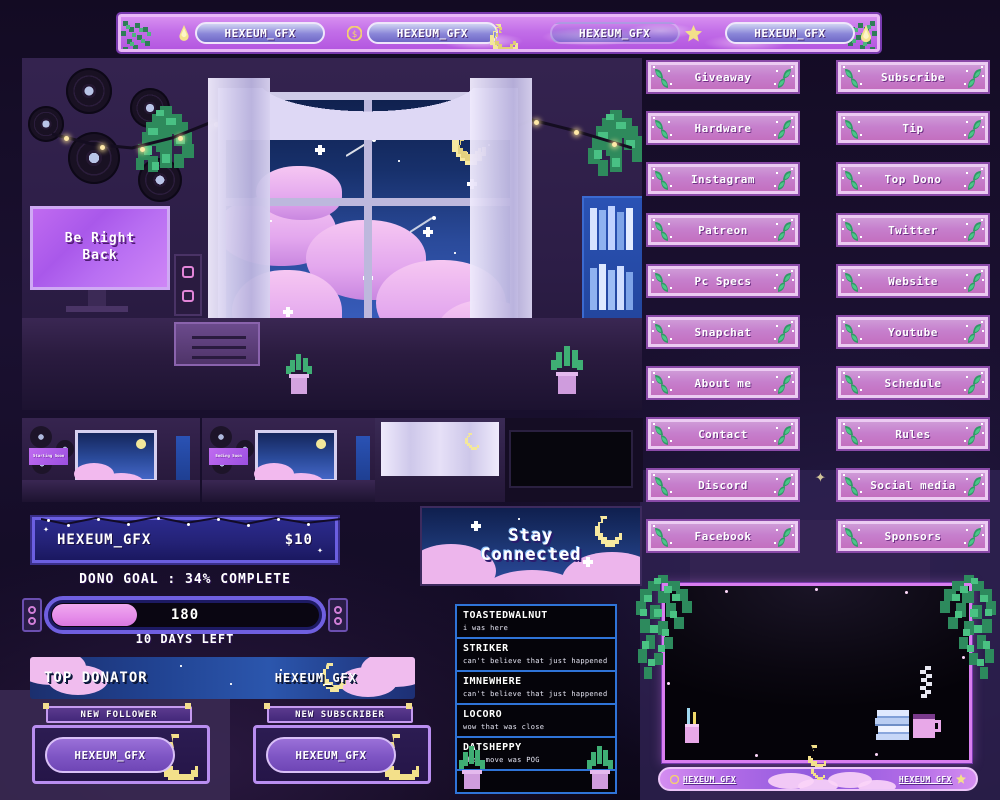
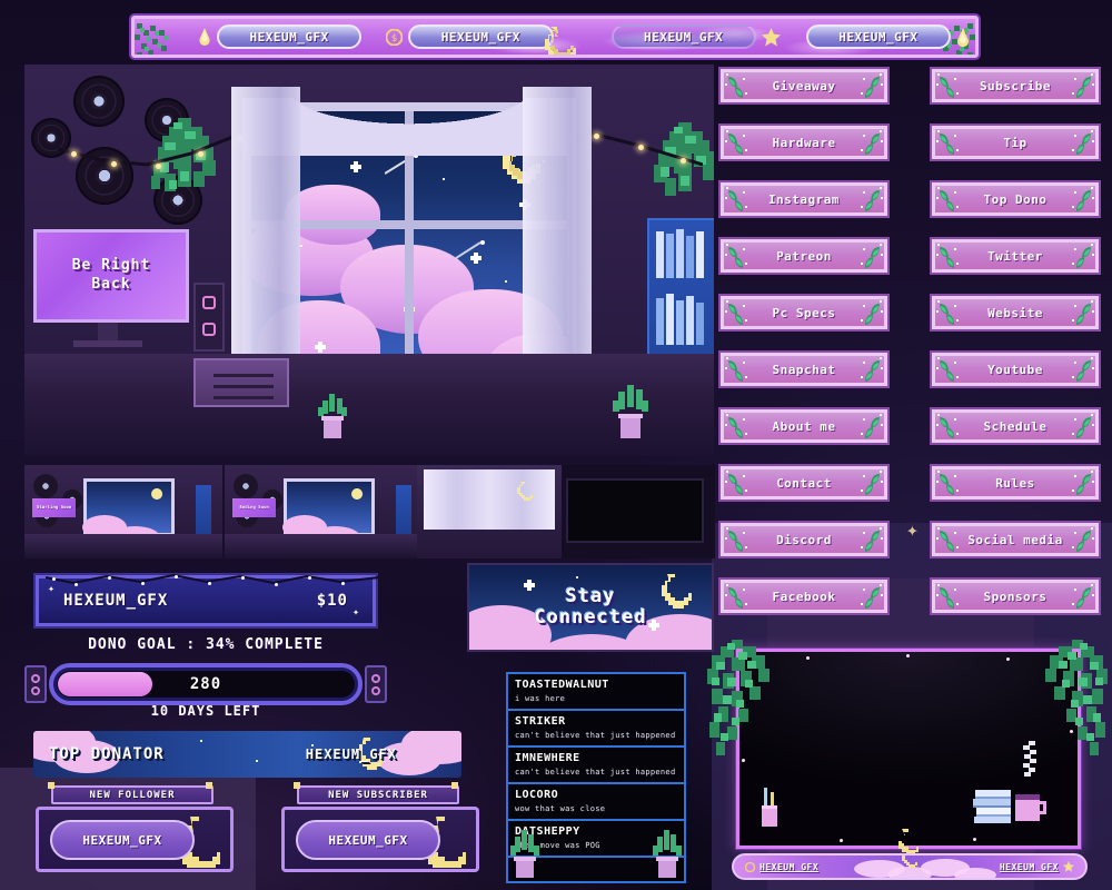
  HEXEUM_GFX
  $
  HEXEUM_GFX
  HEXEUM_GFX
  HEXEUM_GFX
  Be Right
  Back
  Stay
  Connected
  ✦
  ✦
  HEXEUM_GFX
  $10
  DONO GOAL : 34% COMPLETE
- 180
+ 280
  10 DAYS LEFT
  TOP DONATOR
  HEXEUM_GFX
  NEW FOLLOWER
  HEXEUM_GFX
  NEW SUBSCRIBER
  HEXEUM_GFX
  TOASTEDWALNUT
  i was here
  STRIKER
  can't believe that just happened
  IMNEWHERE
  can't believe that just happened
  LOCORO
  wow that was close
  DTSHEPPY
  a move was POG
  HEXEUM_GFX
  HEXEUM_GFX
  Giveaway
  Subscribe
  Hardware
  Tip
  Instagram
  Top Dono
  Patreon
  Twitter
  Pc Specs
  Website
  Snapchat
  Youtube
  About me
  Schedule
  Contact
  Rules
  Discord
  Social media
  Facebook
  Sponsors
  ✦
